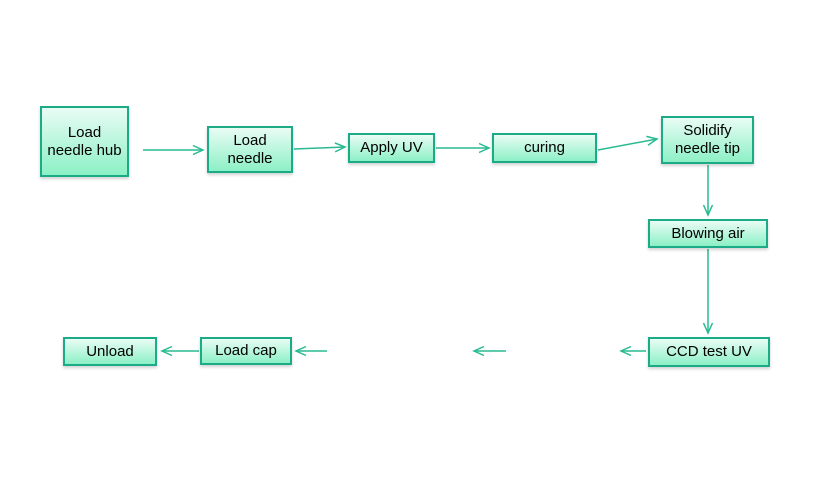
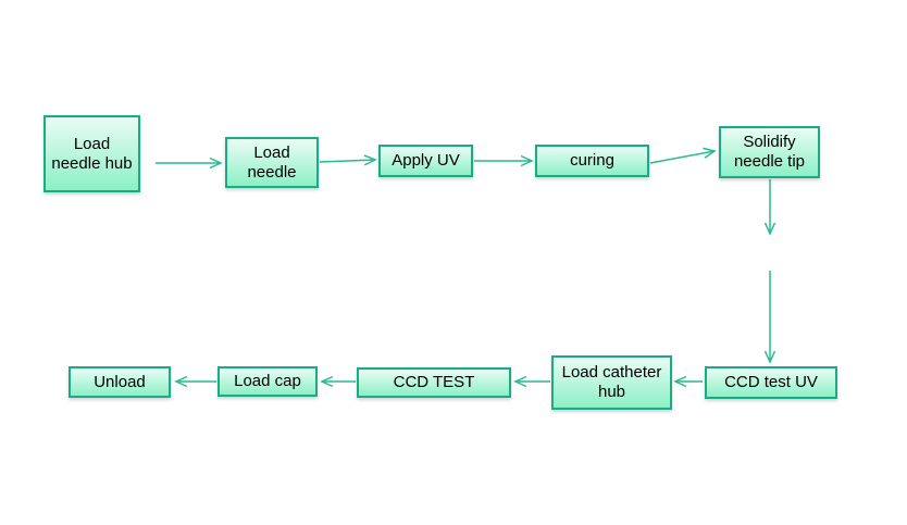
  Load needle hub
  Load needle
  Apply UV
  curing
  Solidify needle tip
- Blowing air
  CCD test UV
+ Load catheter hub
+ CCD TEST
  Load cap
  Unload
